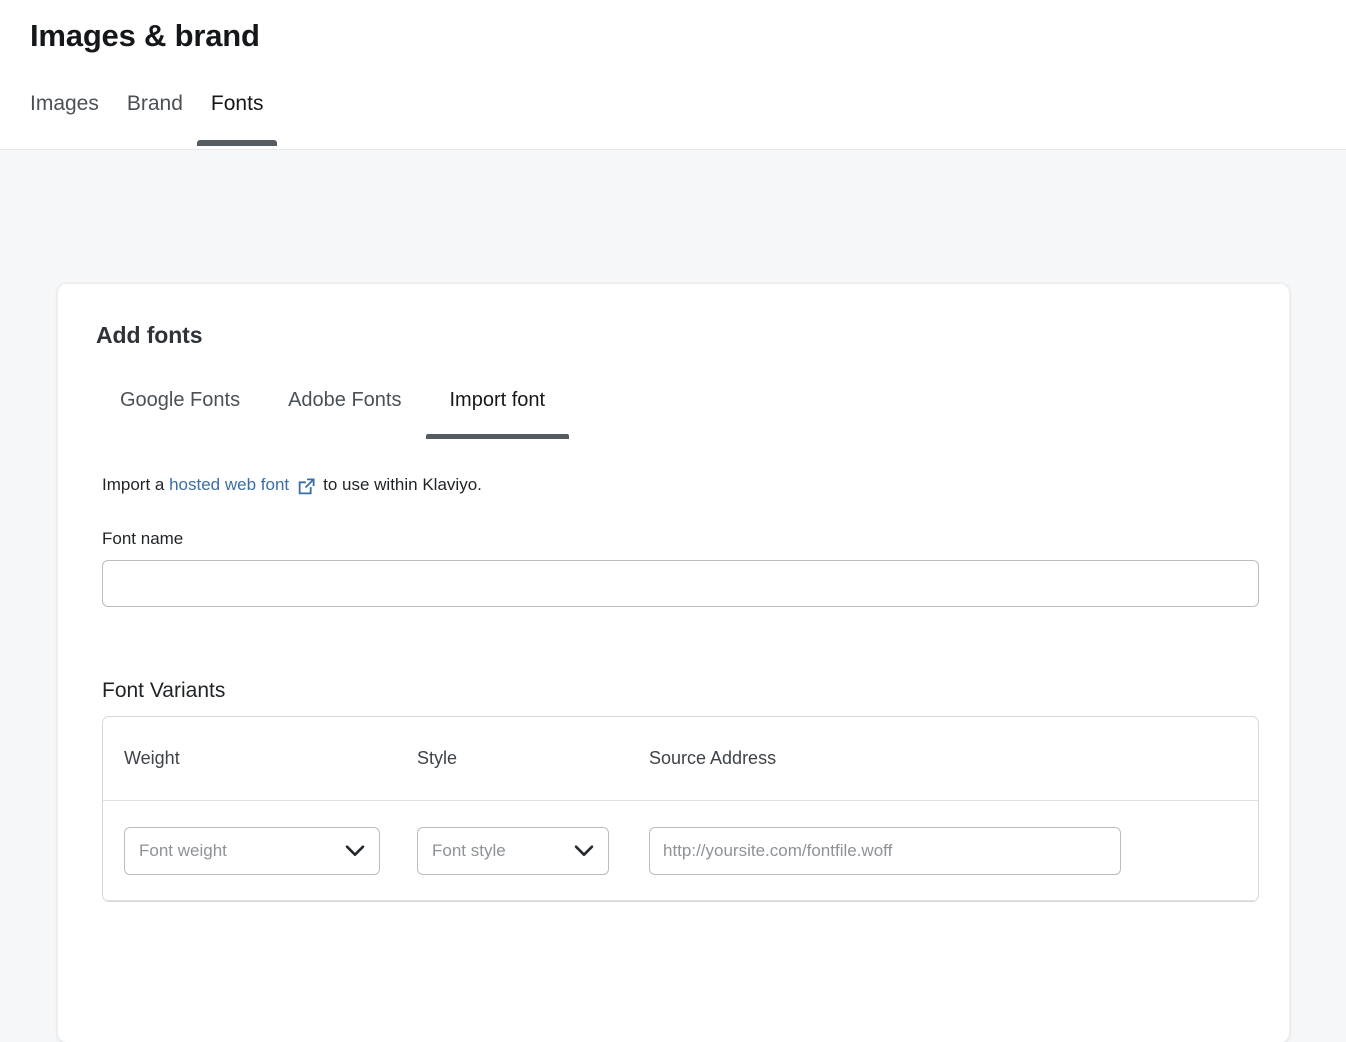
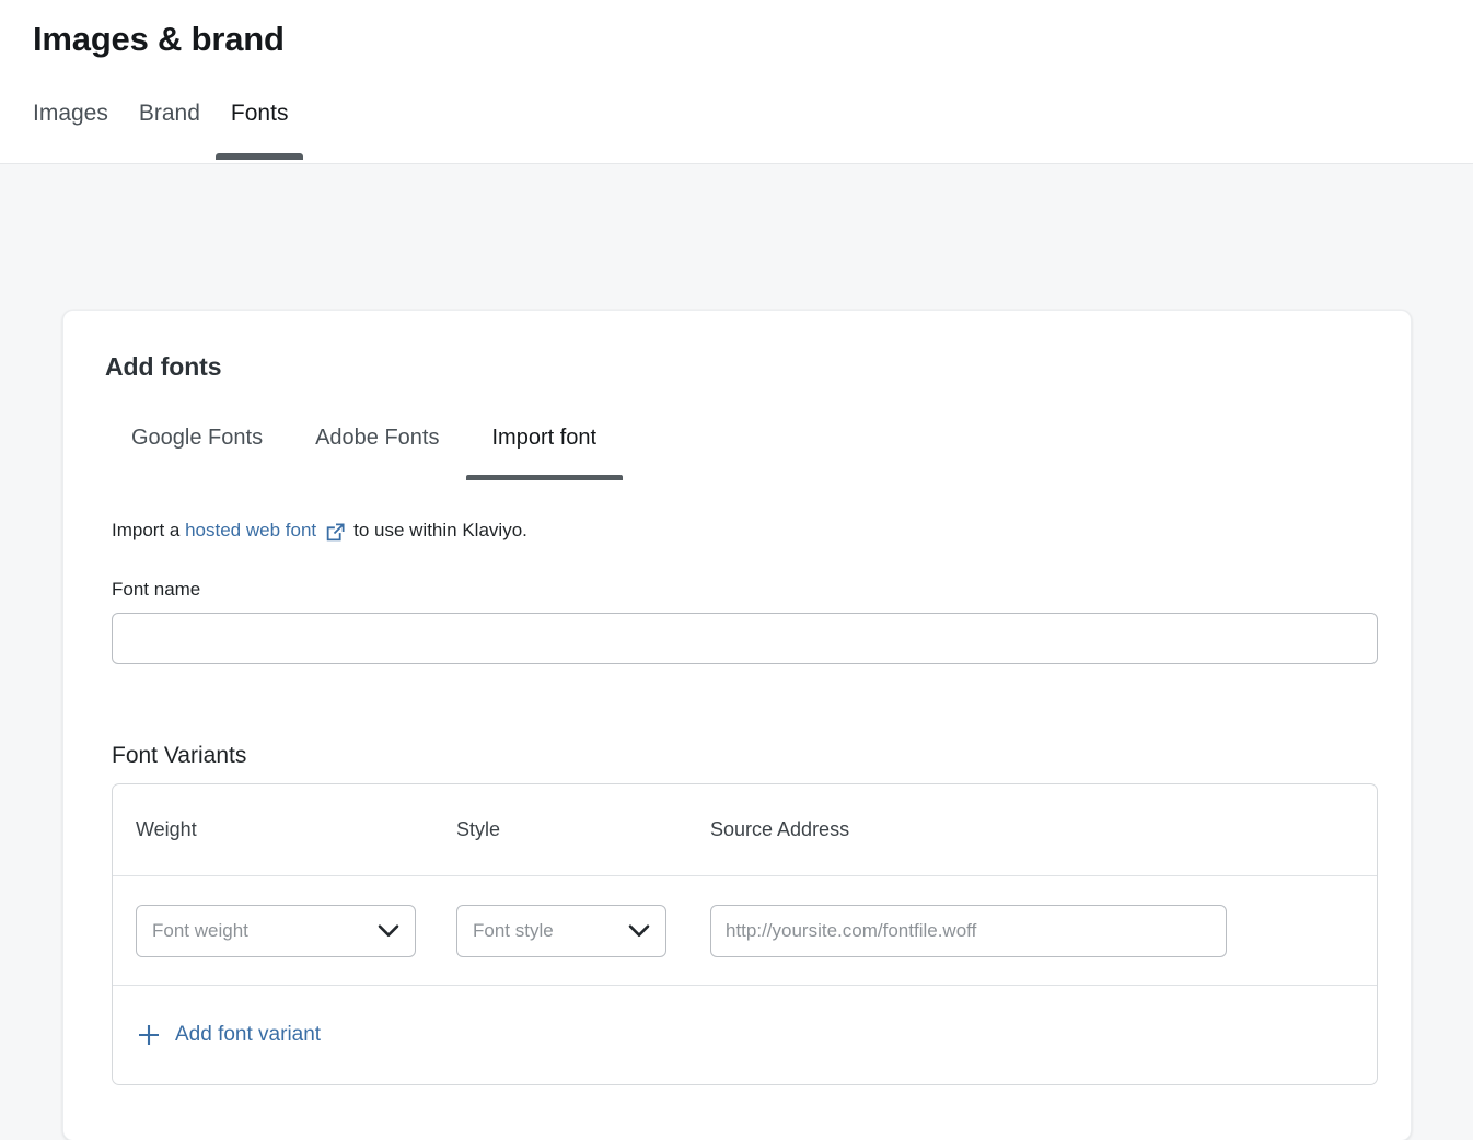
  Images & brand
  Images
  Brand
  Fonts
  Add fonts
  Google Fonts
  Adobe Fonts
  Import font
  Import a
  hosted web font
  to use within Klaviyo.
  Font name
  Font Variants
  Weight
  Style
  Source Address
  Font weight
  Font style
  http://yoursite.com/fontfile.woff
+ Add font variant
